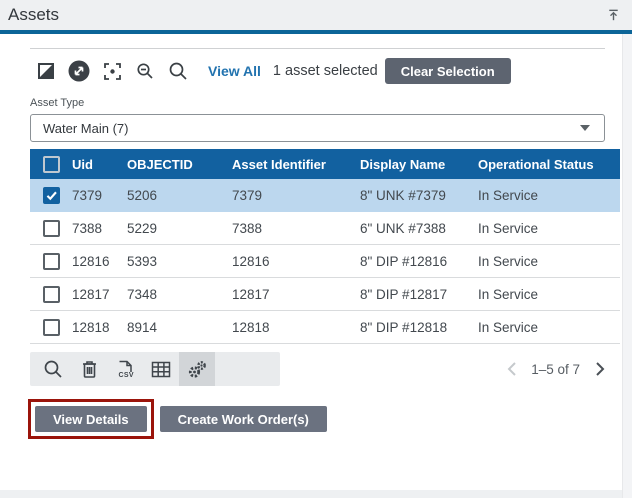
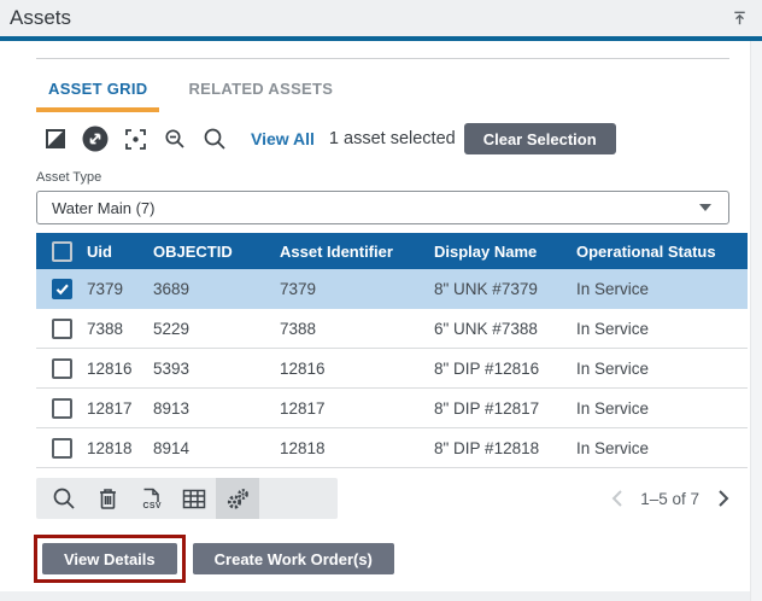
  Assets
+ ASSET GRID
+ RELATED ASSETS
  View All
  1 asset selected
  Clear Selection
  Asset Type
  Water Main (7)
  Uid
  OBJECTID
  Asset Identifier
  Display Name
  Operational Status
  7379
- 5206
+ 3689
  7379
  8" UNK #7379
  In Service
  7388
  5229
  7388
  6" UNK #7388
  In Service
  12816
  5393
  12816
  8" DIP #12816
  In Service
  12817
- 7348
+ 8913
  12817
  8" DIP #12817
  In Service
  12818
  8914
  12818
  8" DIP #12818
  In Service
  1–5 of 7
  View Details
  Create Work Order(s)
